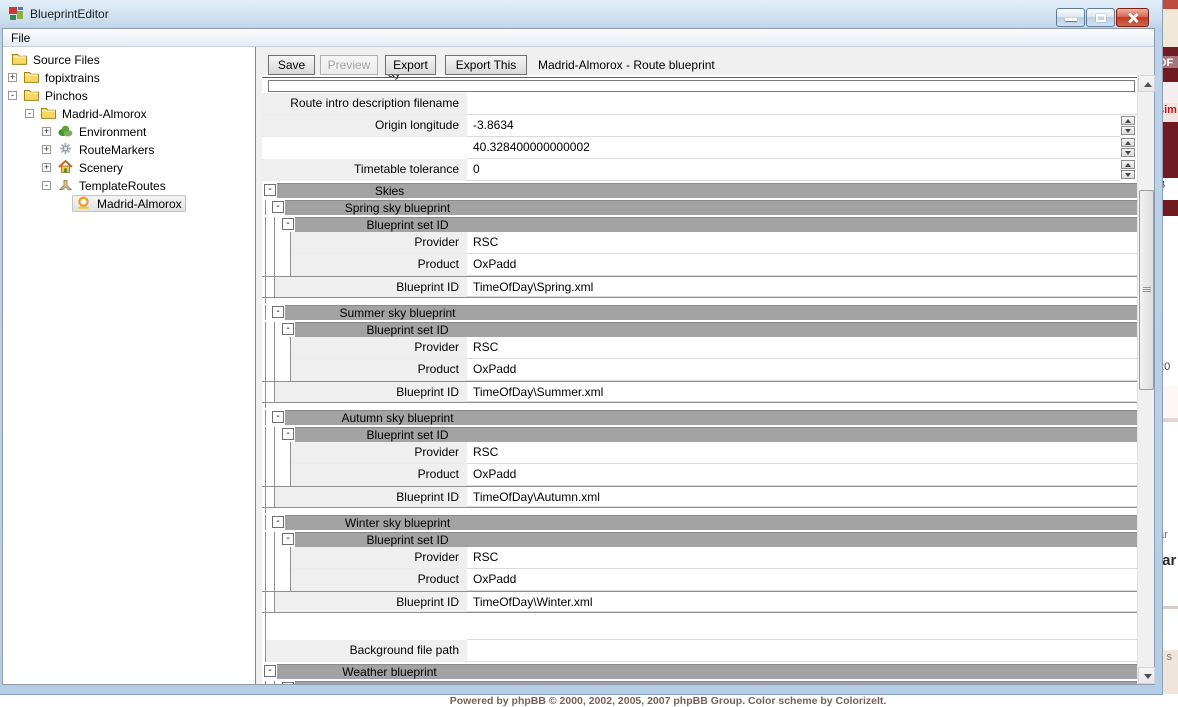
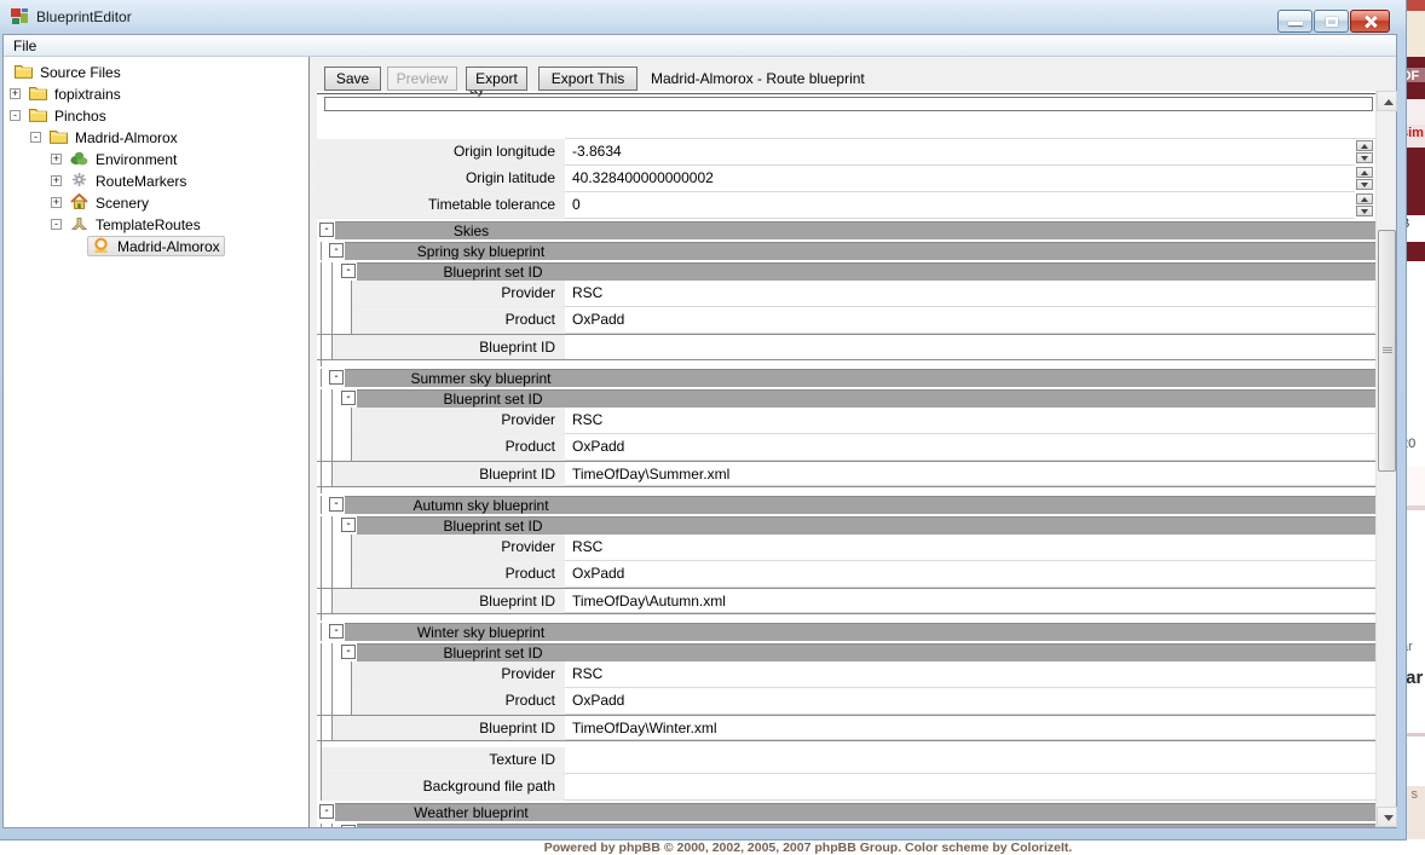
  Powered by phpBB © 2000, 2002, 2005, 2007 phpBB Group. Color scheme by ColorizeIt.
  BlueprintEditor
  File
  Source Files
  +
  fopixtrains
  -
  Pinchos
  -
  Madrid-Almorox
  +
  Environment
  +
  RouteMarkers
  +
  Scenery
  -
  TemplateRoutes
  Madrid-Almorox
  Save
  Preview
  Export
  Export This
  Madrid-Almorox - Route blueprint
- Route intro description filename
  Origin longitude
  -3.8634
+ Origin latitude
  40.328400000000002
  Timetable tolerance
  0
  -
  Skies
  -
  Spring sky blueprint
  -
  Blueprint set ID
  Provider
  RSC
  Product
  OxPadd
  Blueprint ID
- TimeOfDay\Spring.xml
  -
  Summer sky blueprint
  -
  Blueprint set ID
  Provider
  RSC
  Product
  OxPadd
  Blueprint ID
  TimeOfDay\Summer.xml
  -
  Autumn sky blueprint
  -
  Blueprint set ID
  Provider
  RSC
  Product
  OxPadd
  Blueprint ID
  TimeOfDay\Autumn.xml
  -
  Winter sky blueprint
  -
  Blueprint set ID
  Provider
  RSC
  Product
  OxPadd
  Blueprint ID
  TimeOfDay\Winter.xml
+ Texture ID
  Background file path
  -
  Weather blueprint
